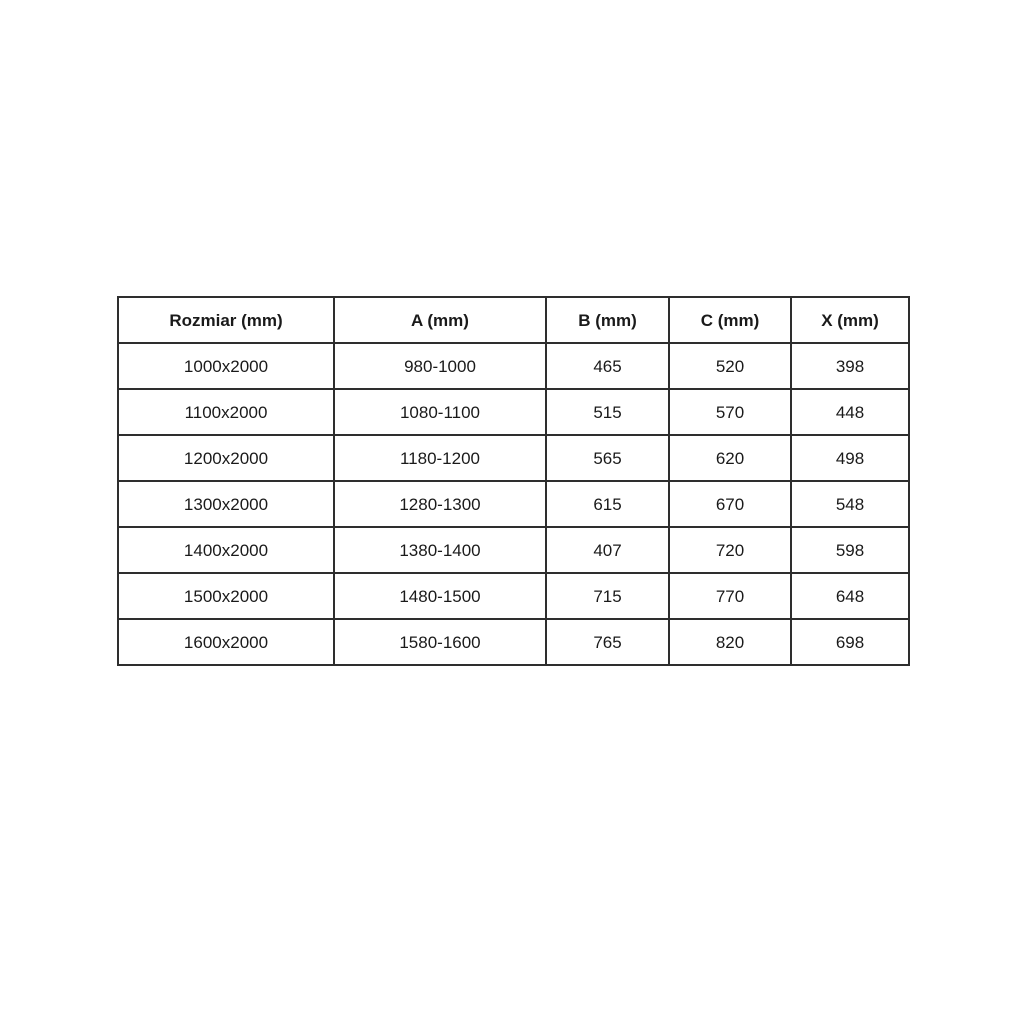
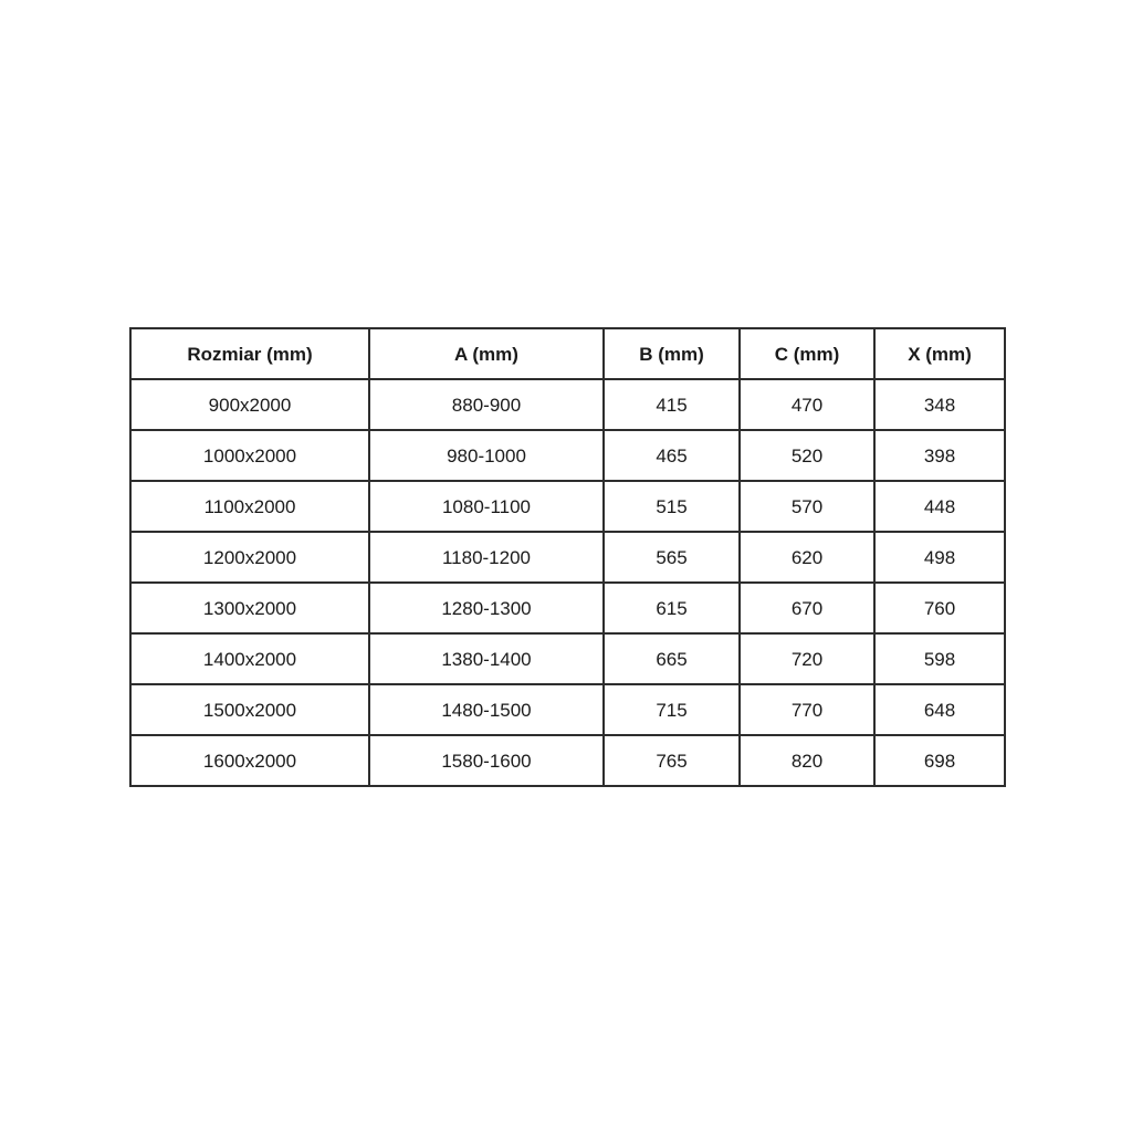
  Rozmiar (mm)	A (mm)	B (mm)	C (mm)	X (mm)
+ 900x2000	880-900	415	470	348
  1000x2000	980-1000	465	520	398
  1100x2000	1080-1100	515	570	448
  1200x2000	1180-1200	565	620	498
- 1300x2000	1280-1300	615	670	548
+ 1300x2000	1280-1300	615	670	760
- 1400x2000	1380-1400	407	720	598
+ 1400x2000	1380-1400	665	720	598
  1500x2000	1480-1500	715	770	648
  1600x2000	1580-1600	765	820	698
